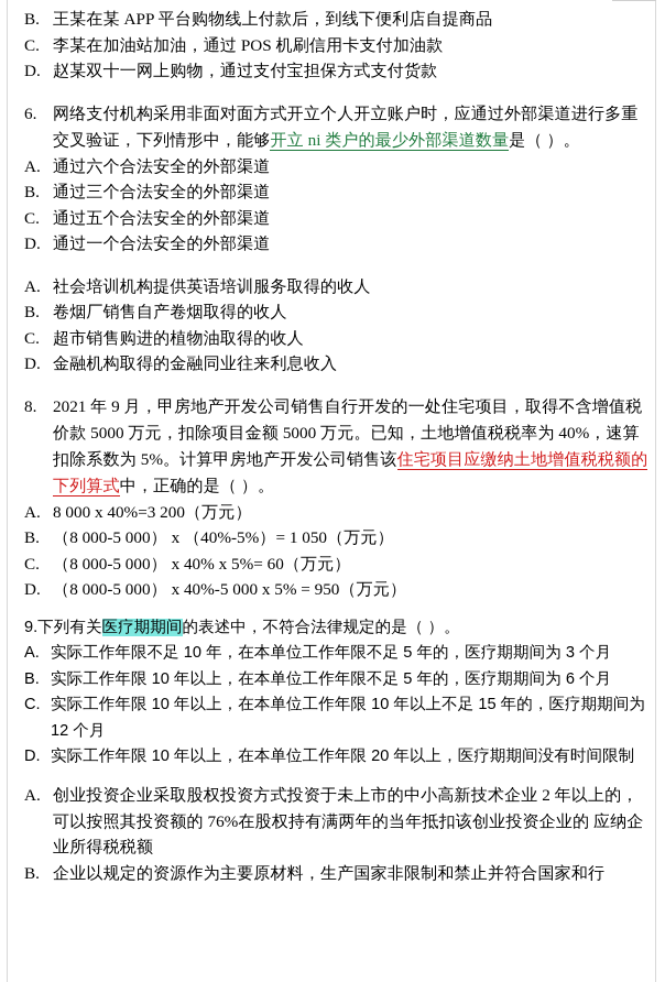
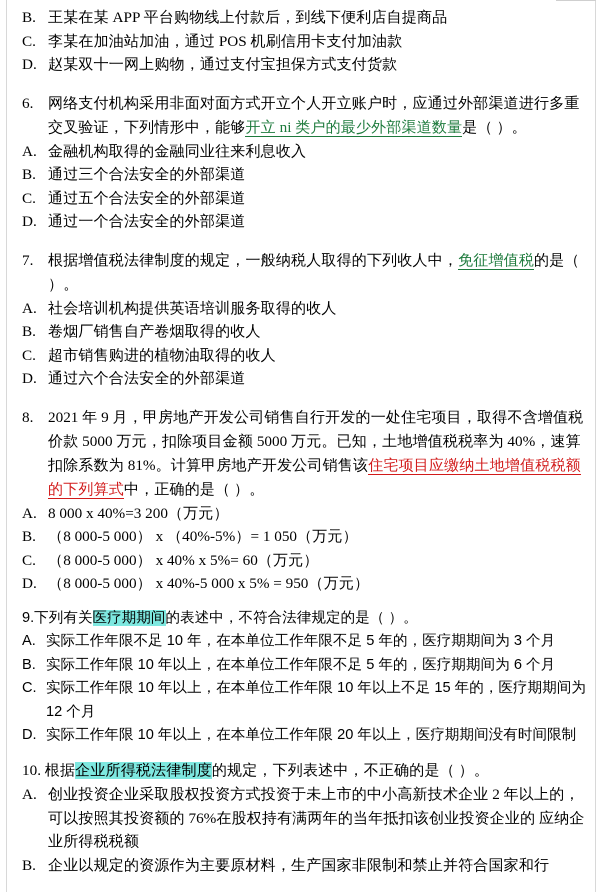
  B.
  王某在某 APP 平台购物线上付款后，到线下便利店自提商品
  C.
  李某在加油站加油，通过 POS 机刷信用卡支付加油款
  D.
  赵某双十一网上购物，通过支付宝担保方式支付货款
  6.
  网络支付机构采用非面对面方式开立个人开立账户时，应通过外部渠道进行多重交叉验证，下列情形中，能够开立 ni 类户的最少外部渠道数量是（ ）。
  A.
- 通过六个合法安全的外部渠道
+ 金融机构取得的金融同业往来利息收入
  B.
  通过三个合法安全的外部渠道
  C.
  通过五个合法安全的外部渠道
  D.
  通过一个合法安全的外部渠道
+ 7.
+ 根据增值税法律制度的规定，一般纳税人取得的下列收人中，免征增值税的是（ ）。
  A.
  社会培训机构提供英语培训服务取得的收人
  B.
  卷烟厂销售自产卷烟取得的收人
  C.
  超市销售购进的植物油取得的收人
  D.
- 金融机构取得的金融同业往来利息收入
+ 通过六个合法安全的外部渠道
  8.
- 2021 年 9 月，甲房地产开发公司销售自行开发的一处住宅项目，取得不含增值税价款 5000 万元，扣除项目金额 5000 万元。已知，土地增值税税率为 40%，速算扣除系数为 5%。计算甲房地产开发公司销售该住宅项目应缴纳土地增值税税额的下列算式中，正确的是（ ）。
+ 2021 年 9 月，甲房地产开发公司销售自行开发的一处住宅项目，取得不含增值税价款 5000 万元，扣除项目金额 5000 万元。已知，土地增值税税率为 40%，速算扣除系数为 81%。计算甲房地产开发公司销售该住宅项目应缴纳土地增值税税额的下列算式中，正确的是（ ）。
  A.
  8 000 x 40%=3 200（万元）
  B.
  （8 000-5 000） x （40%-5%）= 1 050（万元）
  C.
  （8 000-5 000） x 40% x 5%= 60（万元）
  D.
  （8 000-5 000） x 40%-5 000 x 5% = 950（万元）
  9.下列有关医疗期期间的表述中，不符合法律规定的是（ ）。
  A.
  实际工作年限不足 10 年，在本单位工作年限不足 5 年的，医疗期期间为 3 个月
  B.
  实际工作年限 10 年以上，在本单位工作年限不足 5 年的，医疗期期间为 6 个月
  C.
  实际工作年限 10 年以上，在本单位工作年限 10 年以上不足 15 年的，医疗期期间为 12 个月
  D.
  实际工作年限 10 年以上，在本单位工作年限 20 年以上，医疗期期间没有时间限制
+ 10. 根据企业所得税法律制度的规定，下列表述中，不正确的是（ ）。
  A.
  创业投资企业采取股权投资方式投资于未上市的中小高新技术企业 2 年以上的，可以按照其投资额的 76%在股权持有满两年的当年抵扣该创业投资企业的 应纳企业所得税税额
  B.
  企业以规定的资源作为主要原材料，生产国家非限制和禁止并符合国家和行
